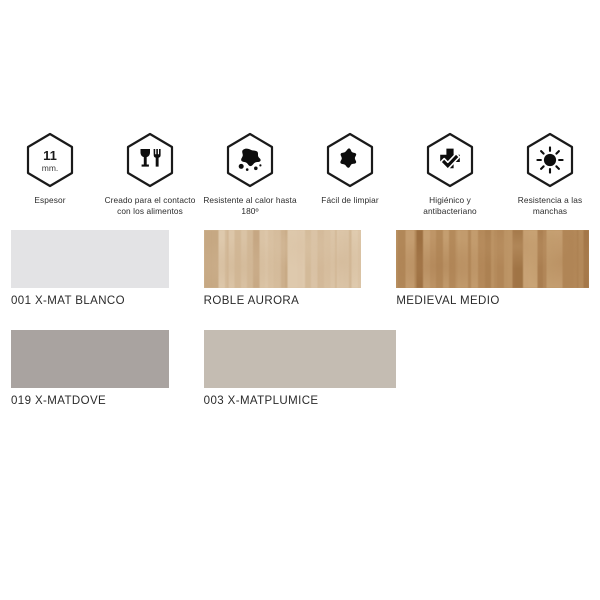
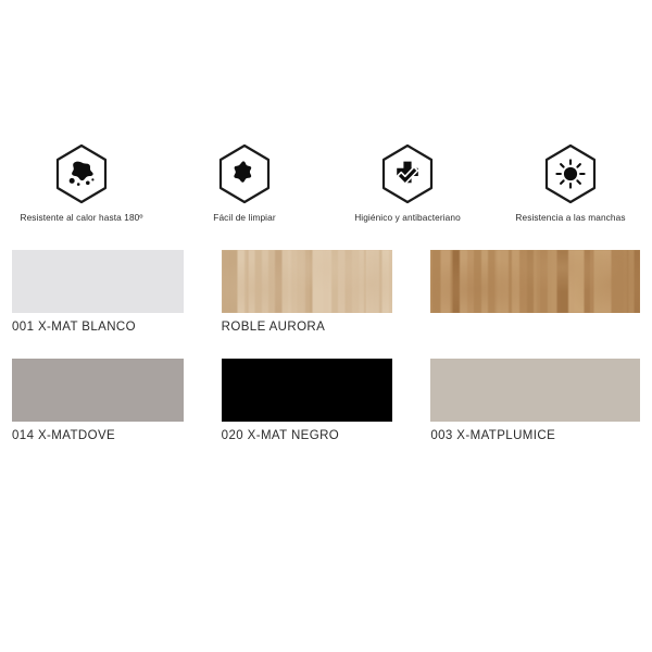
- 11
- mm.
- Espesor
- Creado para el contacto con los alimentos
  Resistente al calor hasta 180º
  Fácil de limpiar
  Higiénico y antibacteriano
  Resistencia a las manchas
  001 X-MAT BLANCO
  ROBLE AURORA
- MEDIEVAL MEDIO
- 019 X-MATDOVE
+ 014 X-MATDOVE
+ 020 X-MAT NEGRO
  003 X-MATPLUMICE
